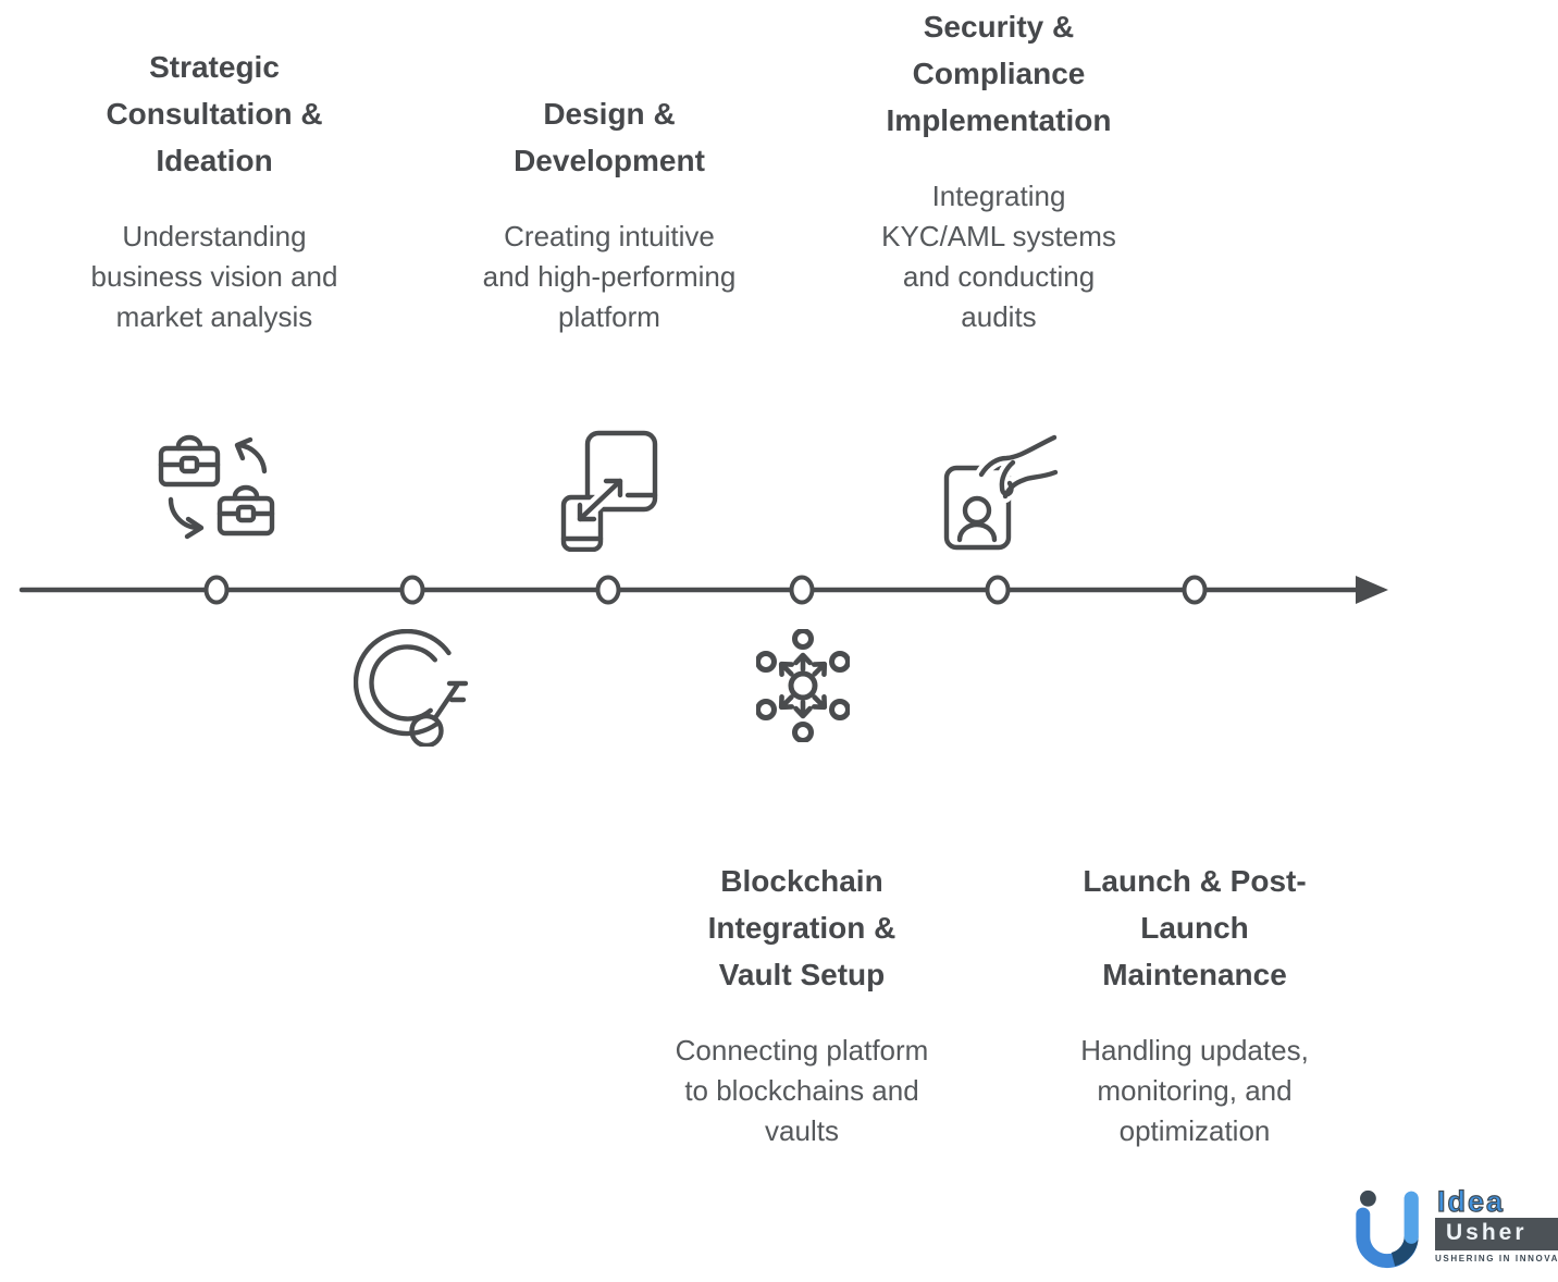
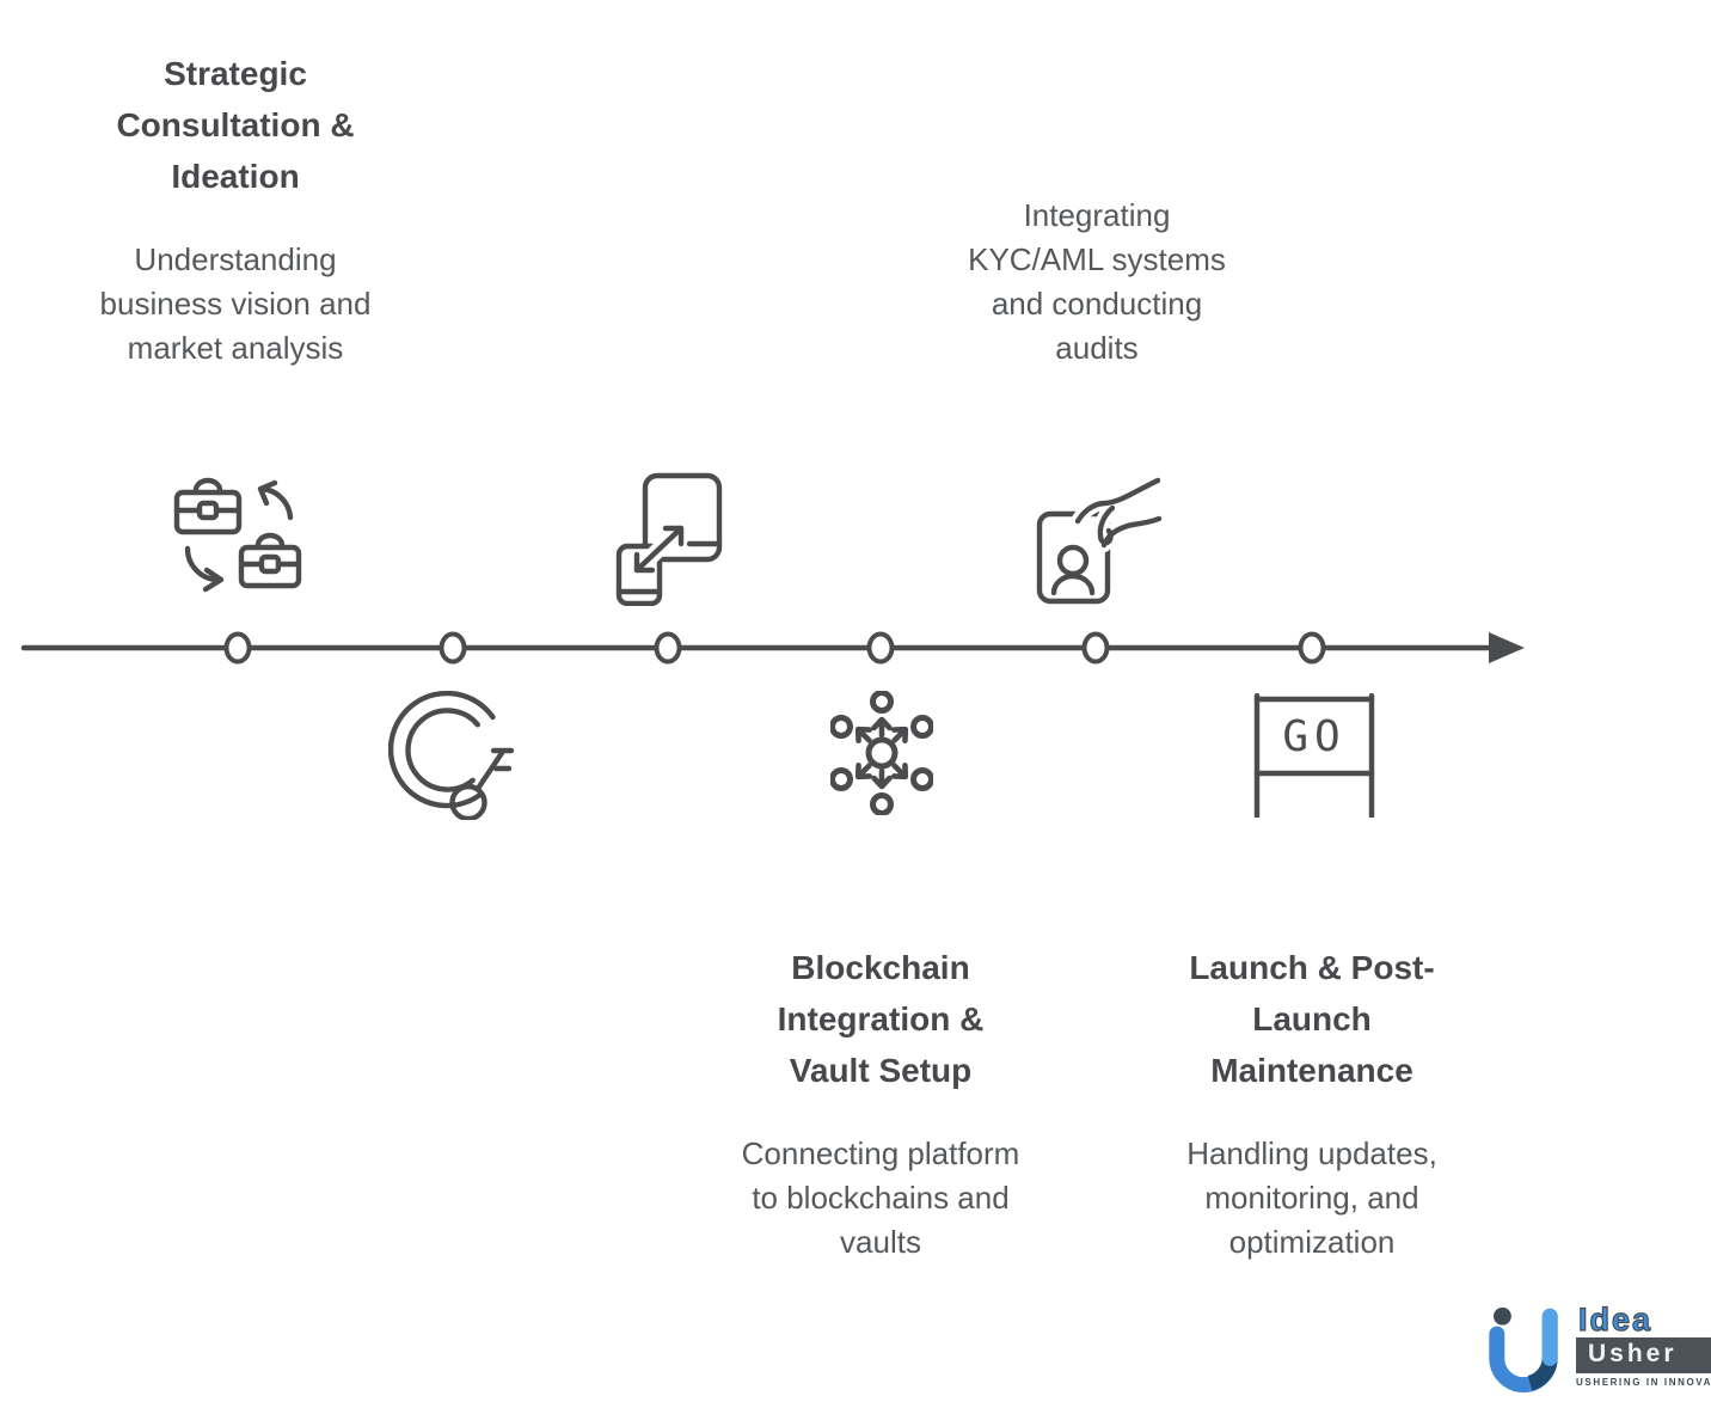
  Strategic
  Consultation &
  Ideation
  Understanding
  business vision and
  market analysis
- Design &
- Development
- Creating intuitive
- and high-performing
- platform
- Security &
- Compliance
- Implementation
  Integrating
  KYC/AML systems
  and conducting
  audits
+ GO
  Blockchain
  Integration &
  Vault Setup
  Connecting platform
  to blockchains and
  vaults
  Launch & Post-
  Launch
  Maintenance
  Handling updates,
  monitoring, and
  optimization
  Idea
  Usher
  USHERING IN INNOVA
